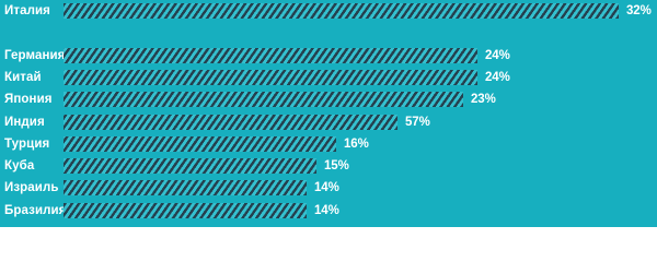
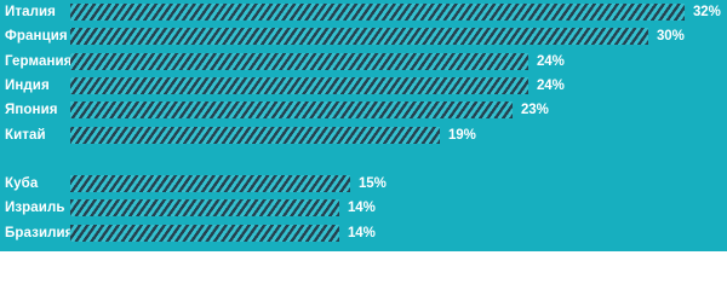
  Италия
  32%
+ Франция
+ 30%
  Германия
  24%
- Китай
+ Индия
  24%
  Япония
  23%
- Индия
+ Китай
- 57%
+ 19%
- Турция
- 16%
  Куба
  15%
  Израиль
  14%
  Бразили
  14%
